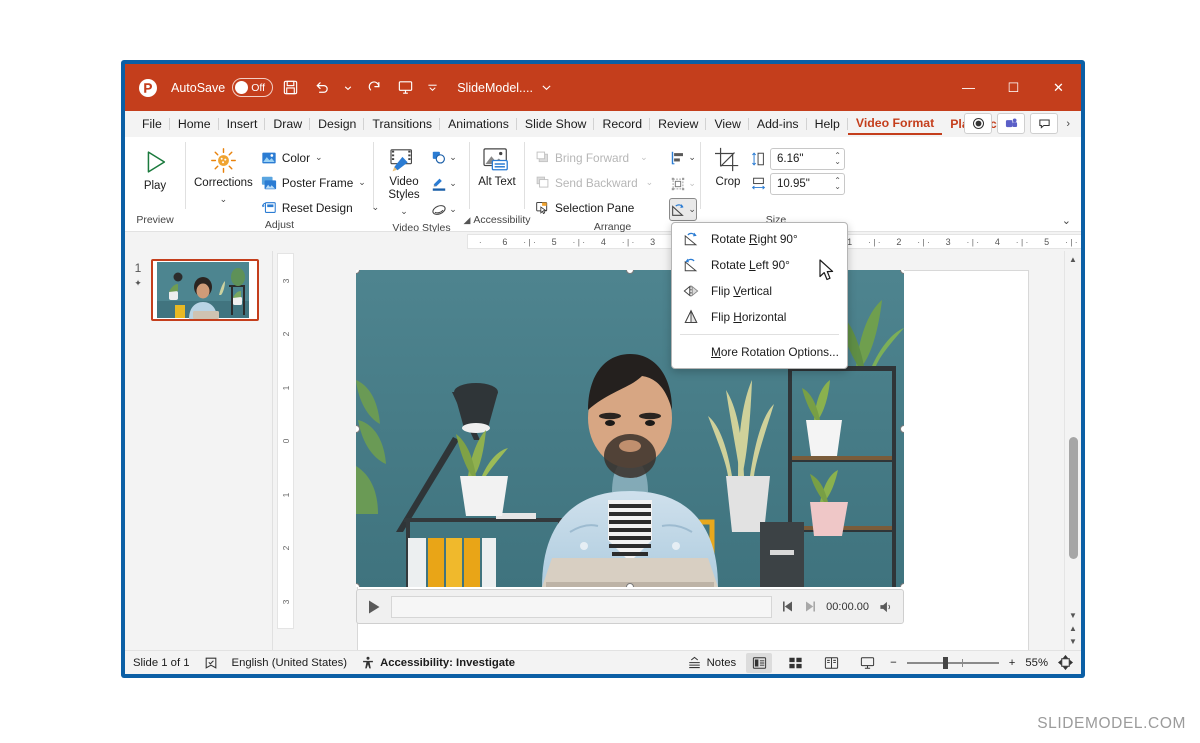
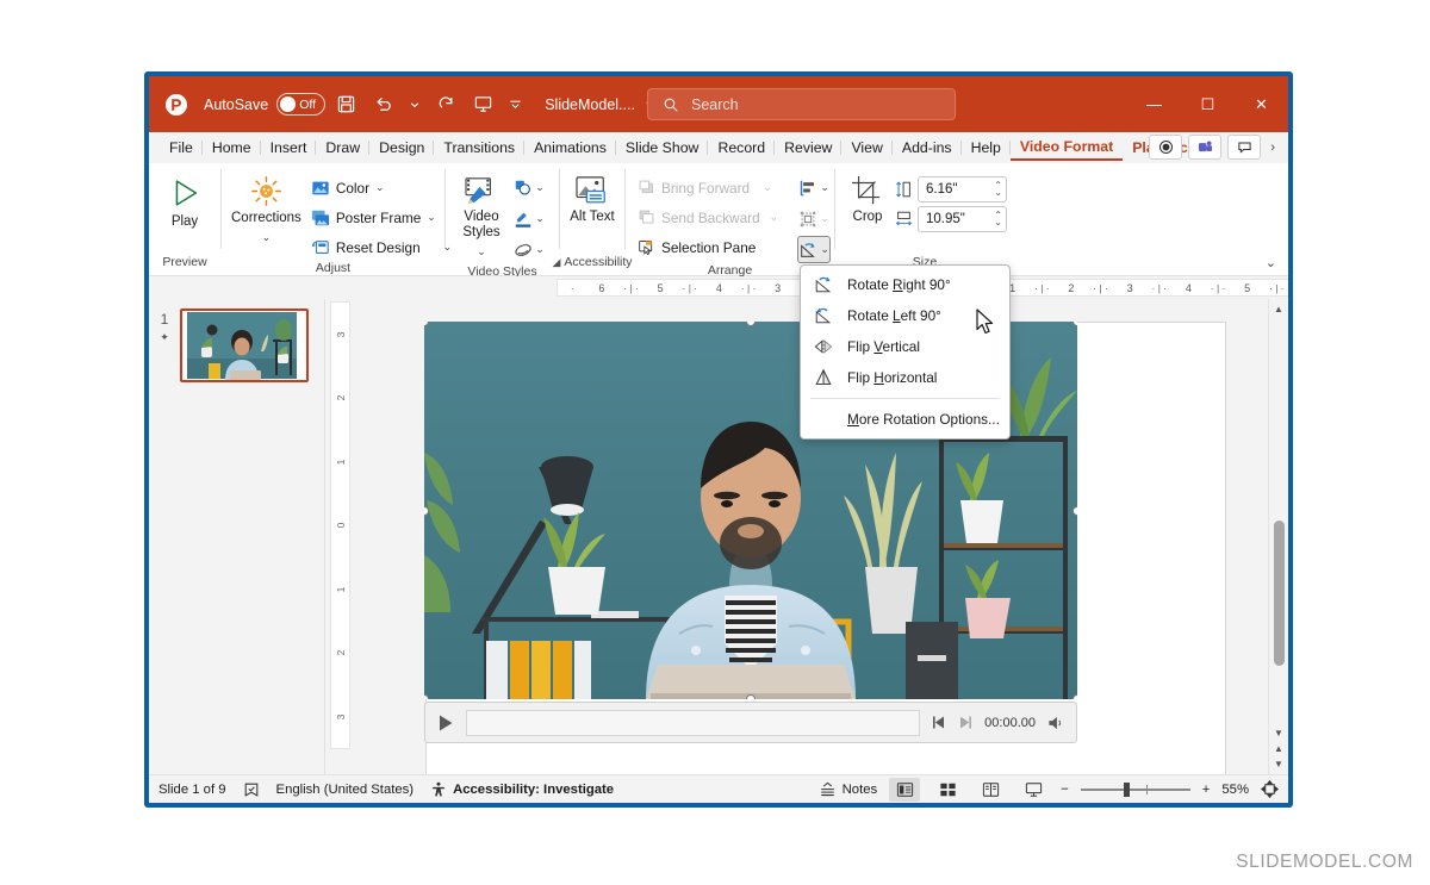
  AutoSave
  Off
  SlideModel....
+ Search
  —
  ☐
  ✕
  File
  Home
  Insert
  Draw
  Design
  Transitions
  Animations
  Slide Show
  Record
  Review
  View
  Add-ins
  Help
  Video Format
  ›
  Play
  Preview
  Corrections
  ⌄
  Color
  ⌄
  Poster Frame
  ⌄
  Reset Design
  ⌄
  Adjust
  Video Styles
  ⌄
  ⌄
  ⌄
  ⌄
  Video Styles
  Alt Text
  ◢
  Accessibility
  Bring Forward
  ⌄
  Send Backward
  ⌄
  Selection Pane
  ⌄
  ⌄
  ⌄
  Arrange
  Crop
  6.16"
  ⌃
  ⌄
  10.95"
  ⌃
  ⌄
  Size
  ⌄
  ·
  6
  · | ·
  5
  · | ·
  4
  · | ·
  3
  1
  · | ·
  2
  · | ·
  3
  · | ·
  4
  · | ·
  5
  · | ·
  1
  ✦
  00:00.00
  ▲
  ▼
  ▲
  ▼
- Slide 1 of 1
+ Slide 1 of 9
  English (United States)
  Accessibility: Investigate
  Notes
  −
  +
  55%
  Rotate Right 90°
  Rotate Left 90°
  Flip Vertical
  Flip Horizontal
  More Rotation Options...
  SLIDEMODEL.COM
